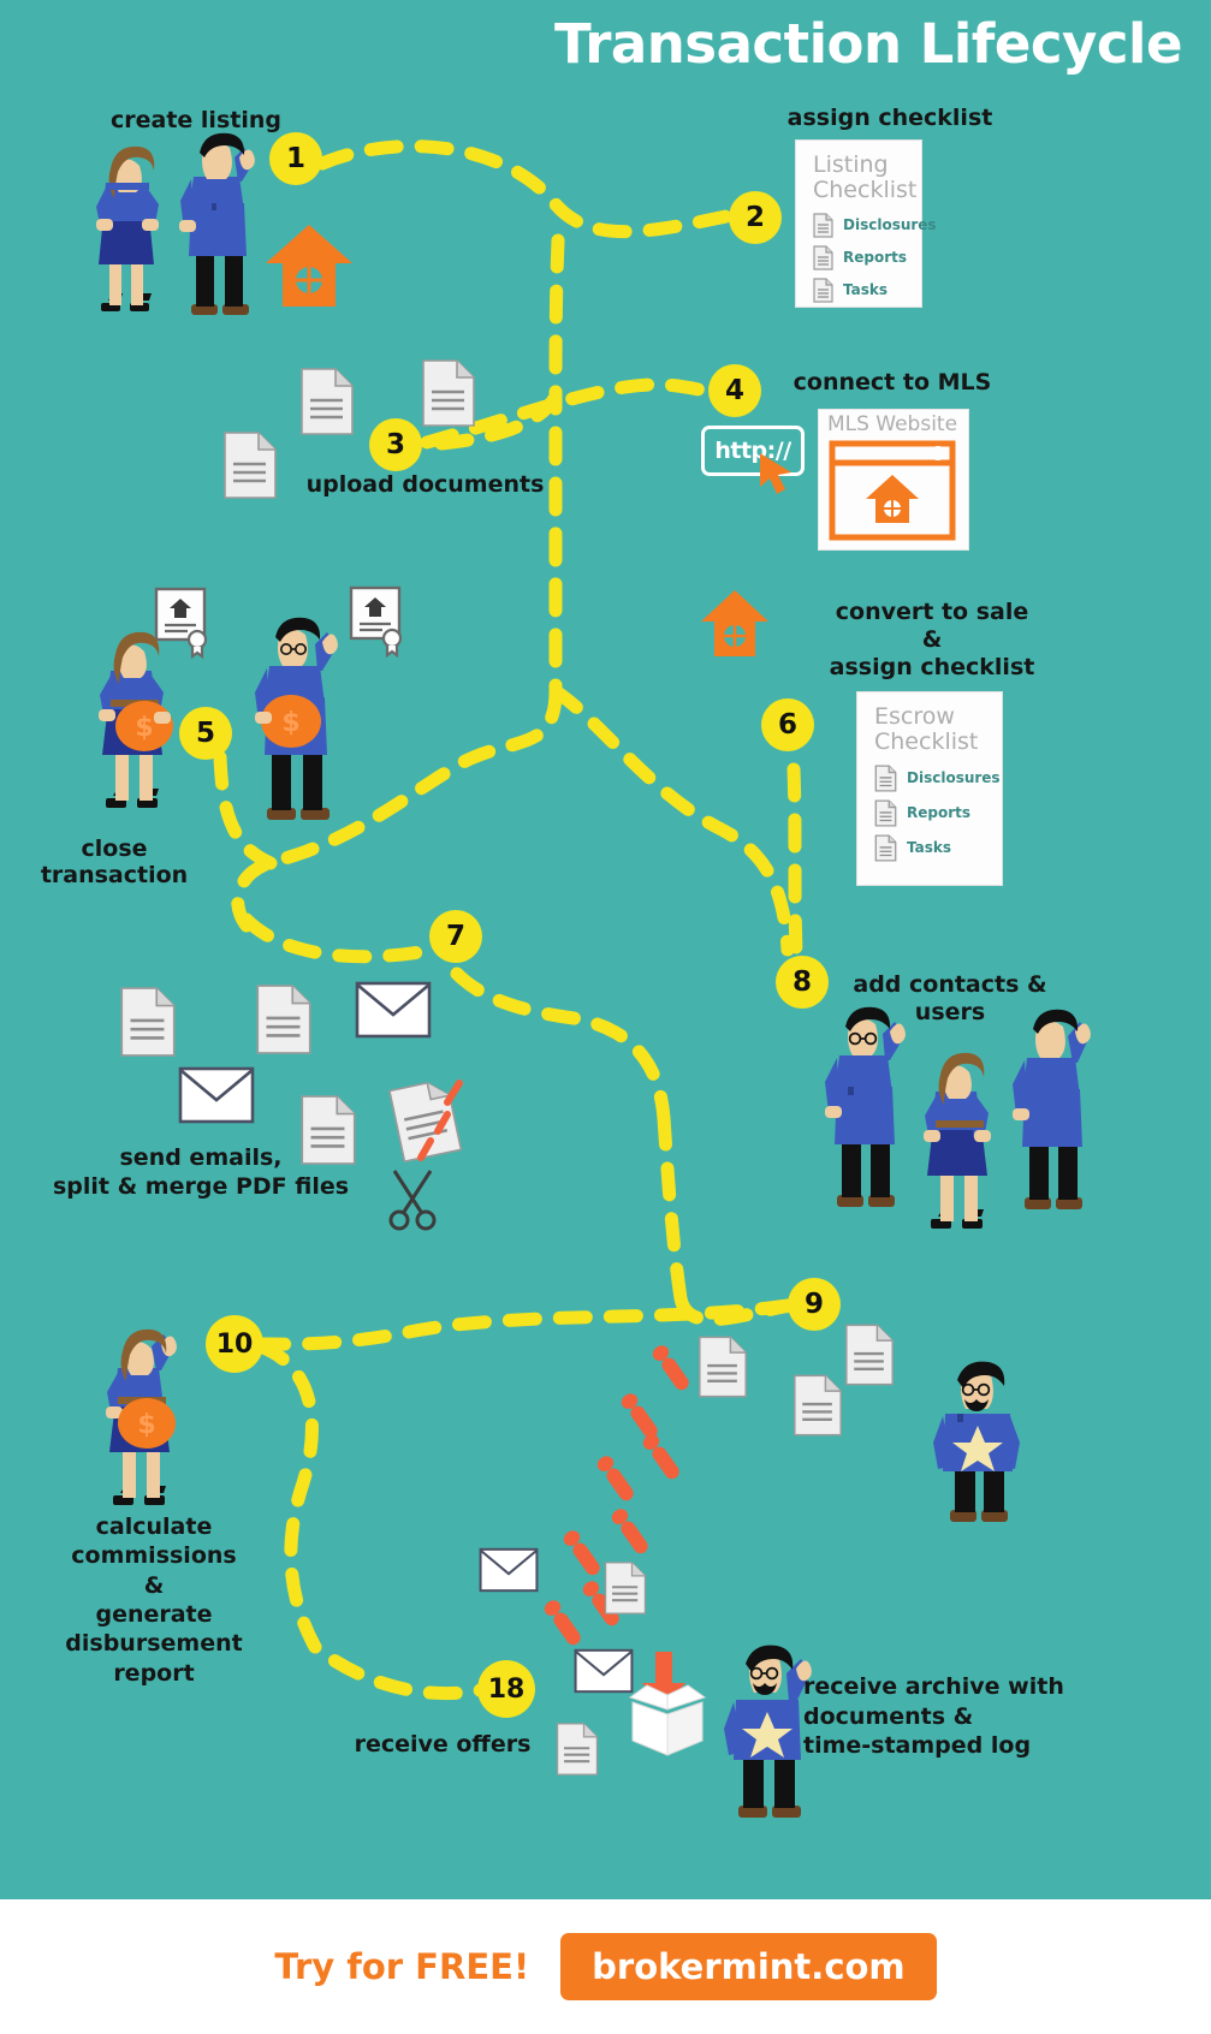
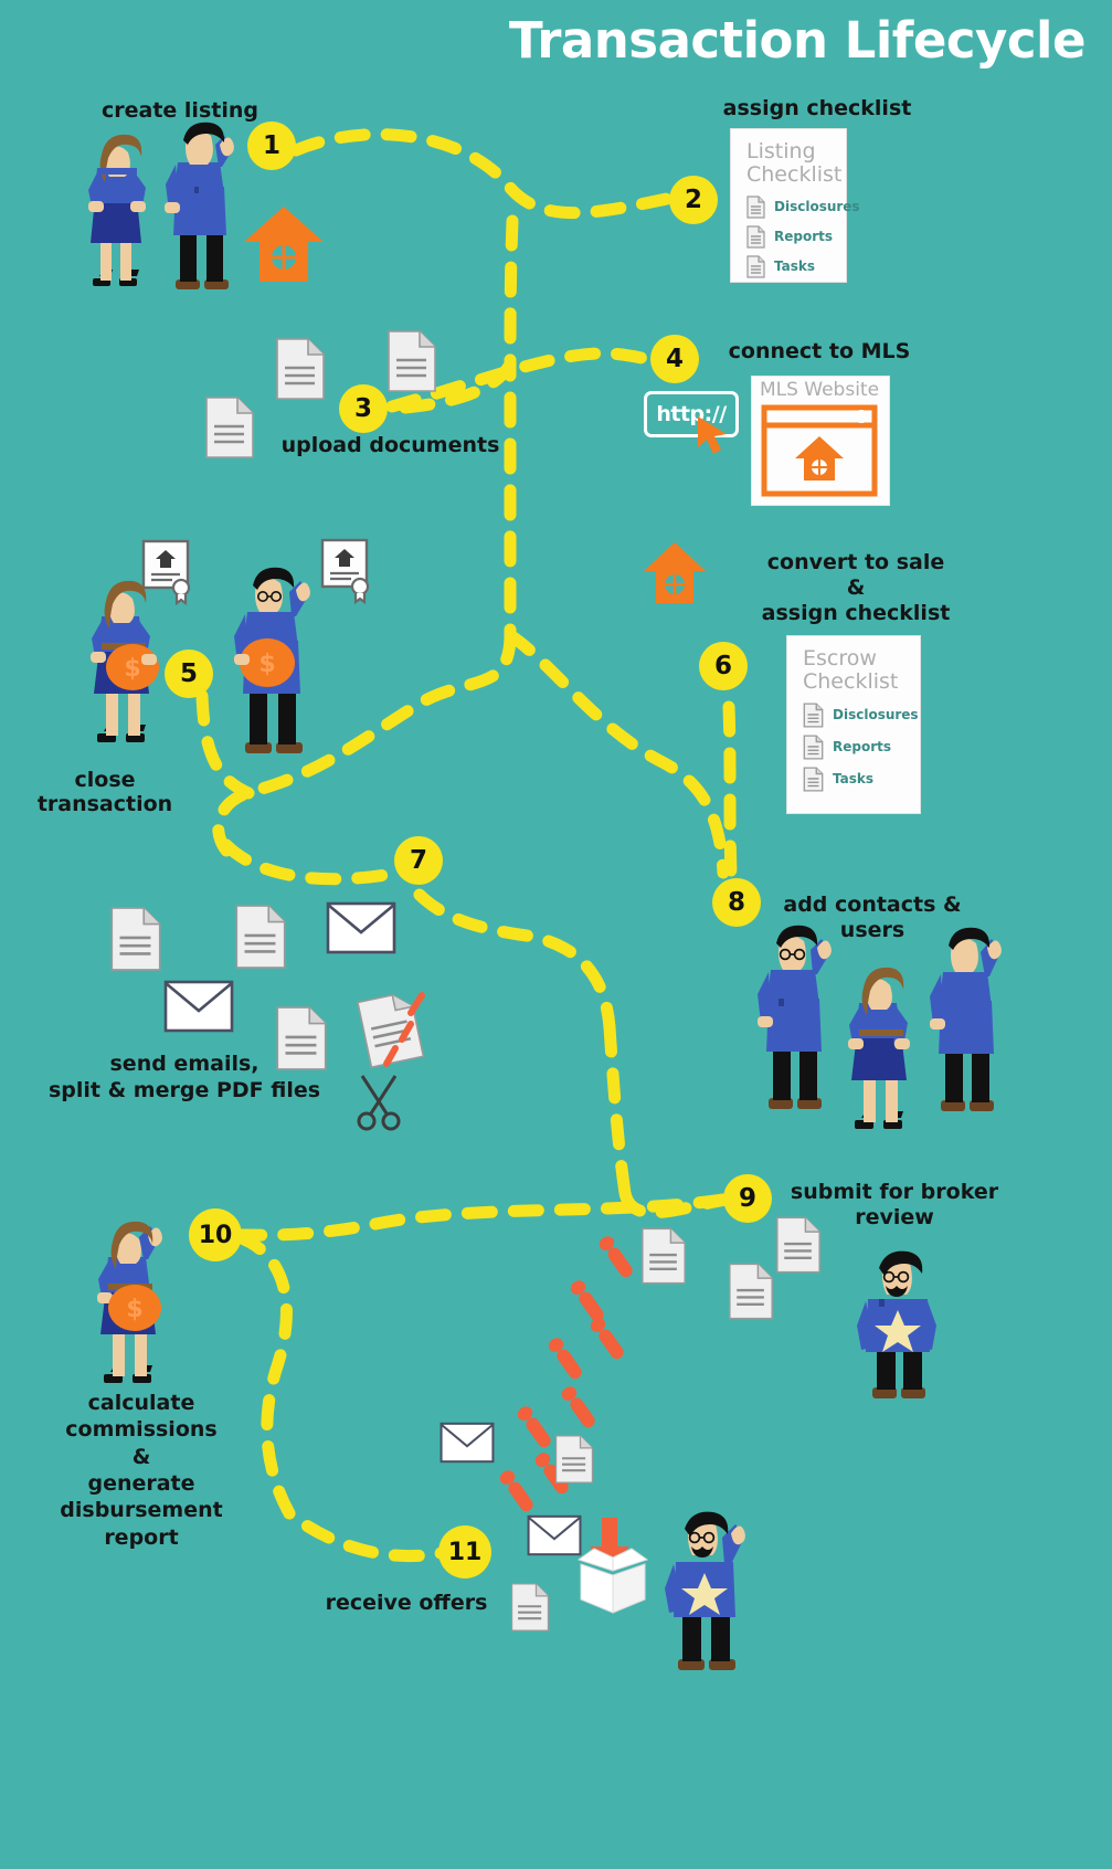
  Transaction Lifecycle
  create listing
  1
  assign checklist
  2
  Listing
  Checklist
  Disclosures
  Reports
  Tasks
  3
  upload documents
  4
  connect to MLS
  http://
  MLS Website
  $
  $
  5
  close transaction
  convert to sale
  &
  assign checklist
  6
  Escrow
  Checklist
  Disclosures
  Reports
  Tasks
  7
  send emails,
  split & merge PDF files
  8
  add contacts &
  users
  9
+ submit for broker
+ review
  $
  10
  calculate commissions
  &
  generate disbursement
  report
- 18
+ 11
  receive offers
- receive archive with
- documents &
- time-stamped log
- Try for FREE!
- brokermint.com
